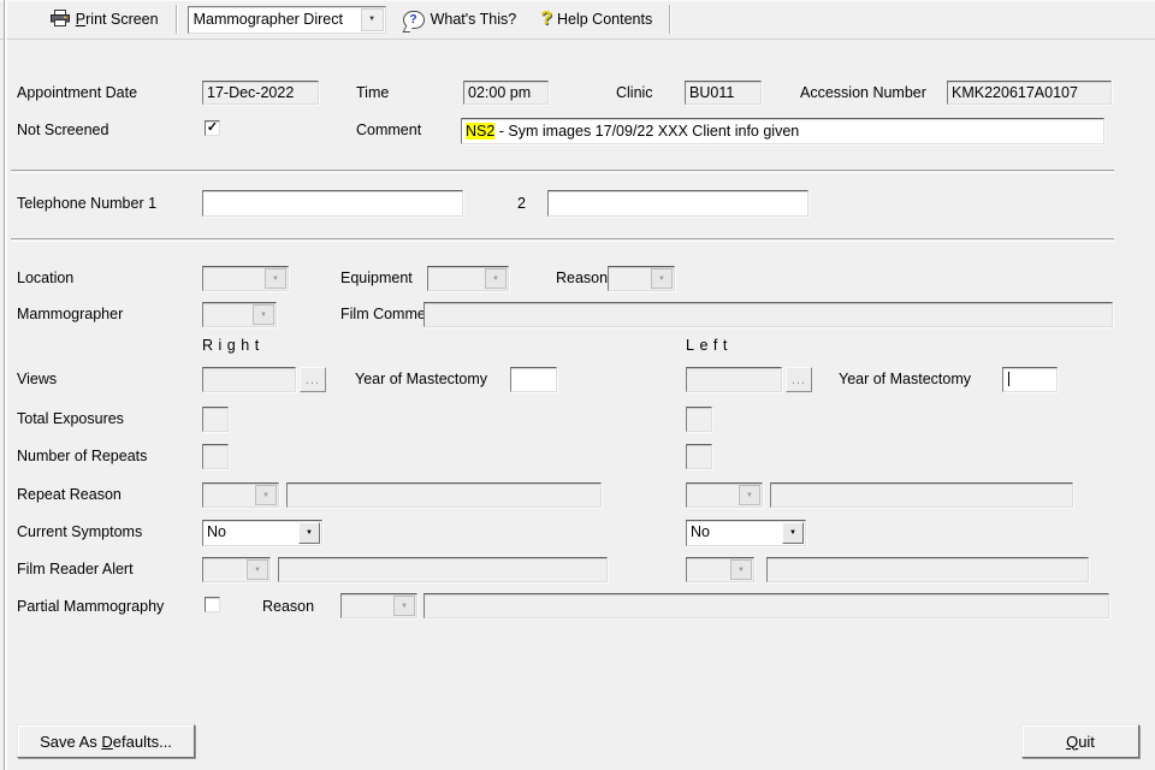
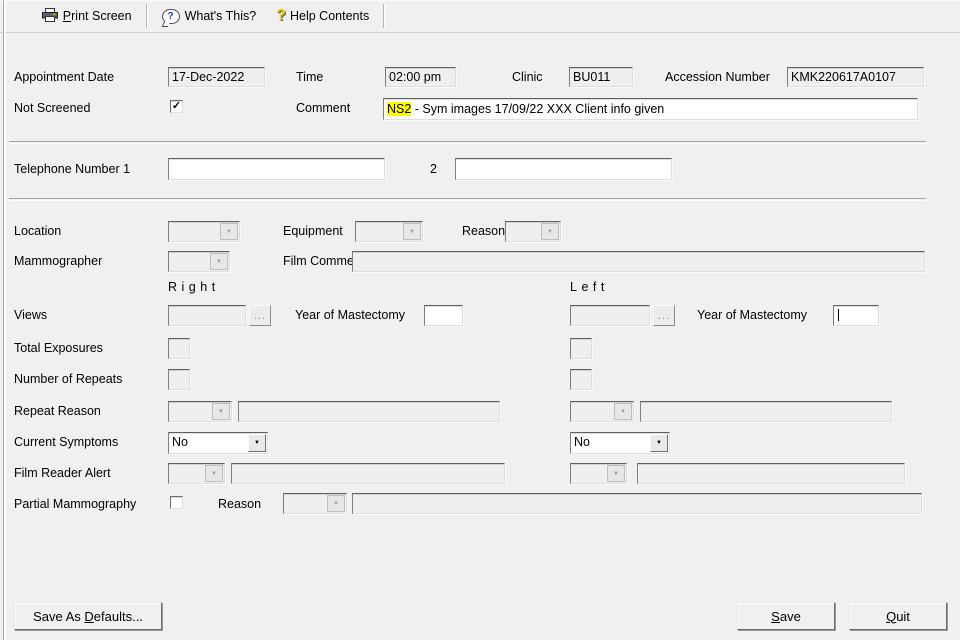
  Print Screen
- Mammographer Direct
  ?
  What's This?
  ?
  Help Contents
  Appointment Date
  17-Dec-2022
  Time
  02:00 pm
  Clinic
  BU011
  Accession Number
  KMK220617A0107
  Not Screened
  ✓
  Comment
  NS2 - Sym images 17/09/22 XXX Client info given
  Telephone Number 1
  2
  Location
  Equipment
  Reason
  Mammographer
  Film Comme
  Right
  Left
  Views
  ...
  Year of Mastectomy
  ...
  Year of Mastectomy
  Total Exposures
  Number of Repeats
  Repeat Reason
  Current Symptoms
  No
  No
  Film Reader Alert
  Partial Mammography
  Reason
  Save As Defaults...
+ Save
  Quit
